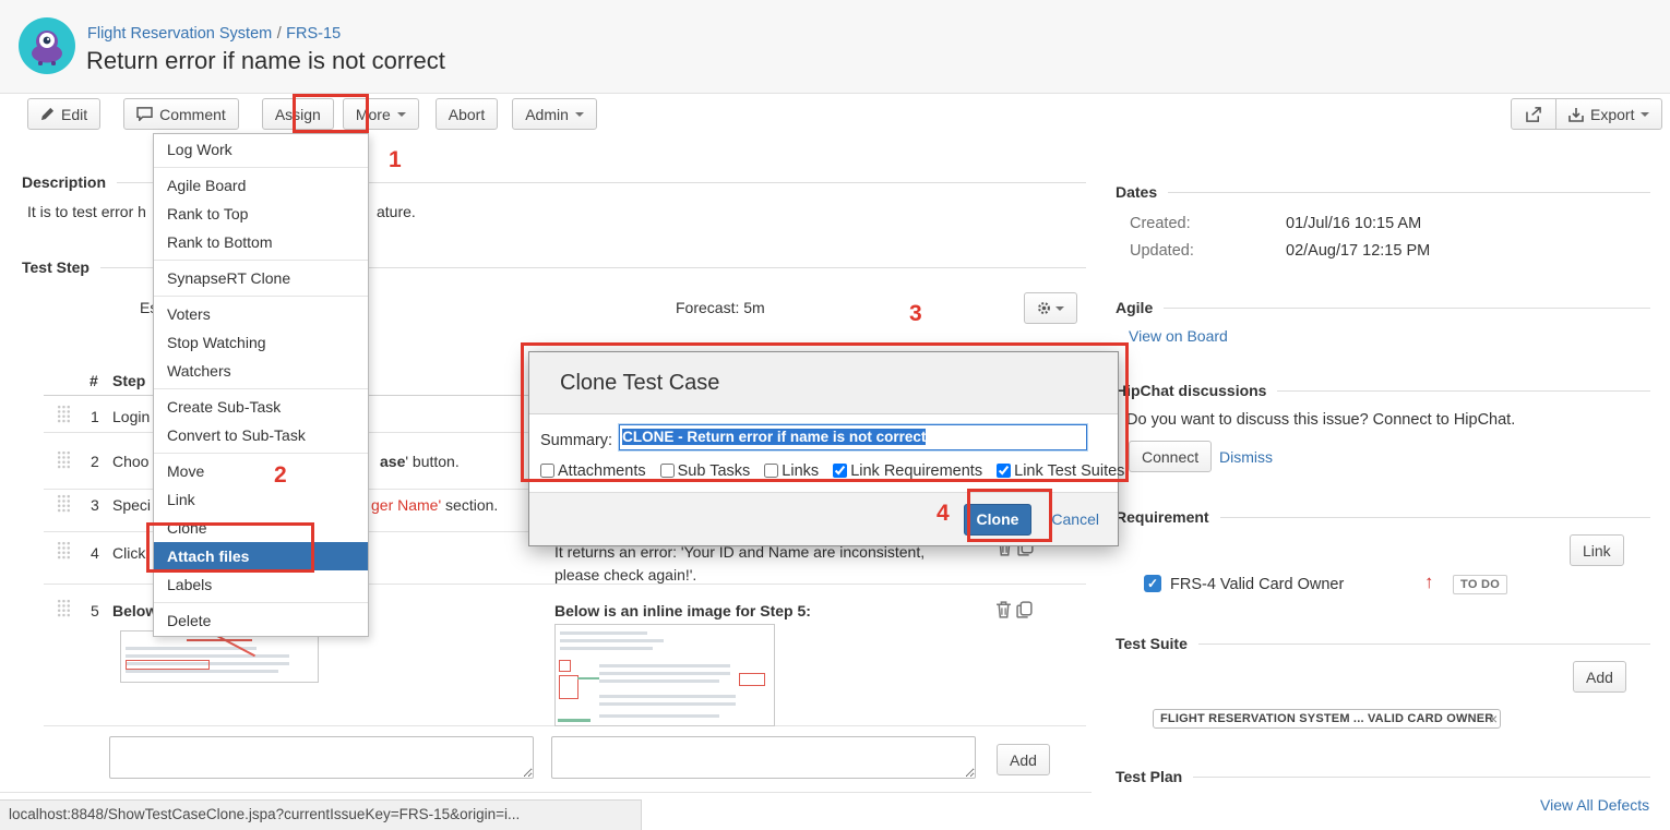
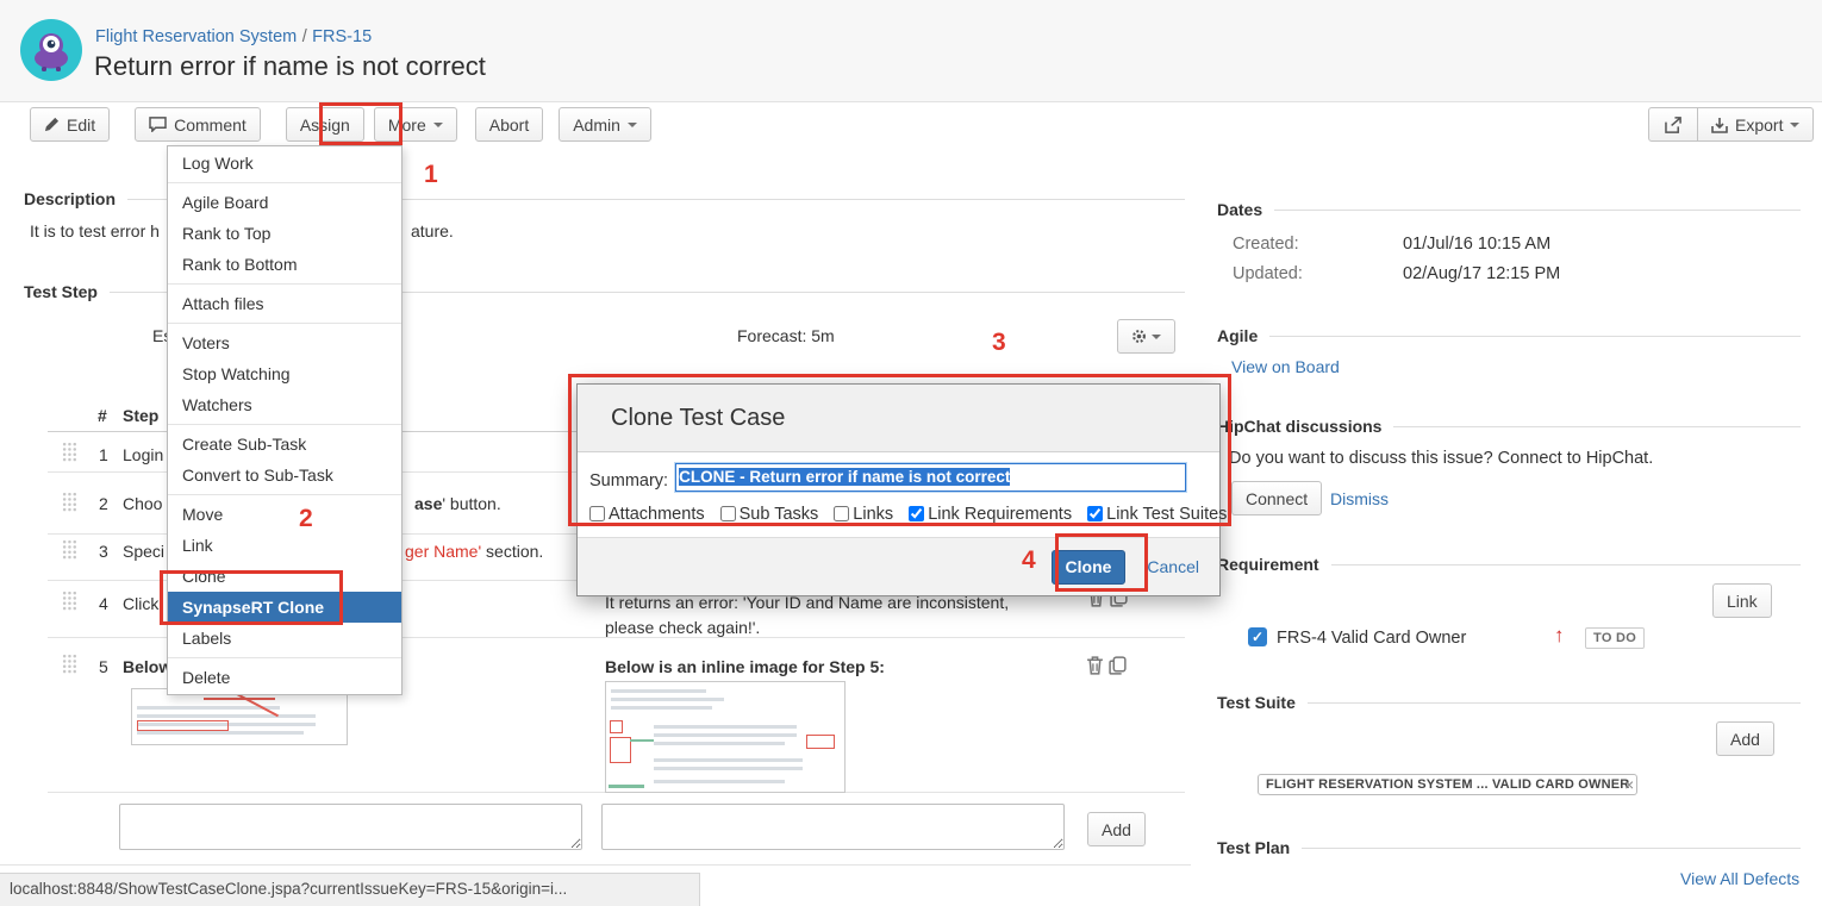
  Flight Reservation System / FRS-15
  Return error if name is not correct
  Edit
  Comment
  Assign
  More
  Abort
  Admin
  Export
  Description
  It is to test error h
  ature.
  Test Step
  Forecast: 5m
  #
  Step
  1
  Login
  2
  Choo
  ase' button.
  3
  Speci
  ger Name' section.
  4
  Click
  It returns an error: 'Your ID and Name are inconsistent, please check again!'.
  5
  Below
  Below is an inline image for Step 5:
  Add
  Dates
  Created:
  01/Jul/16 10:15 AM
  Updated:
  02/Aug/17 12:15 PM
  Agile
  View on Board
  HipChat discussions
  Do you want to discuss this issue? Connect to HipChat.
  Connect
  Dismiss
  Requirement
  Link
  ✓
  FRS-4 Valid Card Owner
  ↑
  TO DO
  Test Suite
  Add
  FLIGHT RESERVATION SYSTEM ... VALID CARD OWNER
  ×
  Test Plan
  View All Defects
  Log Work
  Agile Board
  Rank to Top
  Rank to Bottom
- SynapseRT Clone
+ Attach files
  Voters
  Stop Watching
  Watchers
  Create Sub-Task
  Convert to Sub-Task
  Move
  Link
  Clone
- Attach files
+ SynapseRT Clone
  Labels
  Delete
  Clone Test Case
  Summary: CLONE - Return error if name is not correct
  Attachments Sub Tasks Links Link Requirements Link Test Suites
  Clone
  Cancel
  1
  2
  3
  4
  localhost:8848/ShowTestCaseClone.jspa?currentIssueKey=FRS-15&origin=i...
